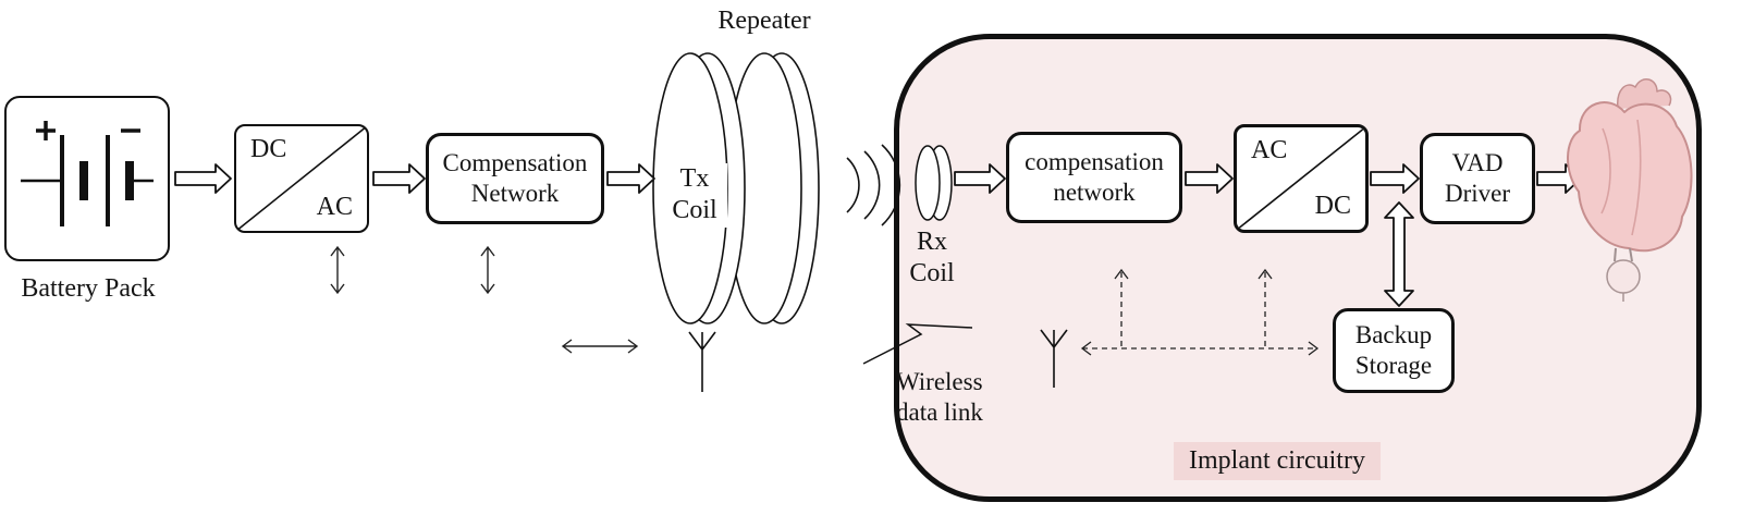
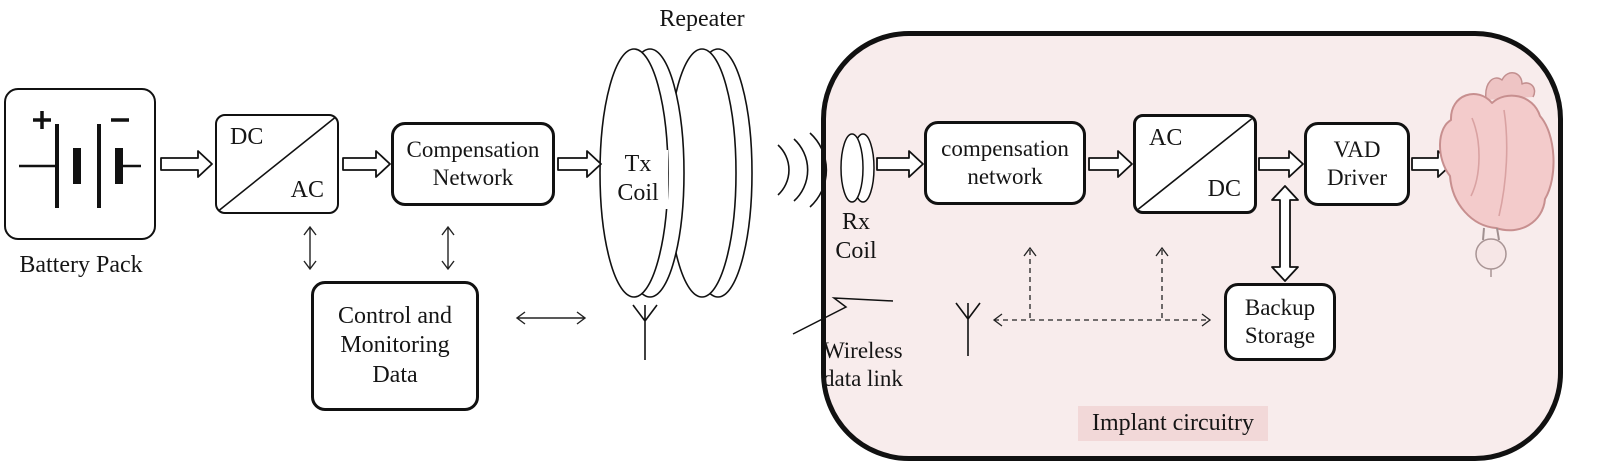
  Battery Pack
  DC
  AC
  Compensation Network
+ Control and Monitoring Data
  Tx Coil
  Repeater
  Rx Coil
  compensation network
  AC
  DC
  VAD Driver
  Backup Storage
  Implant circuitry
  Wireless data link
